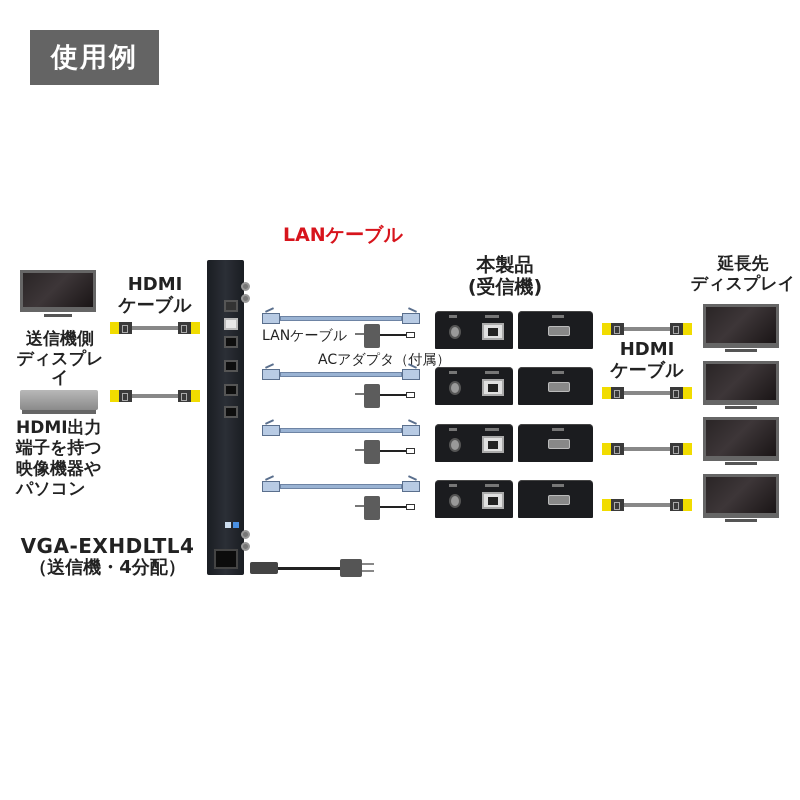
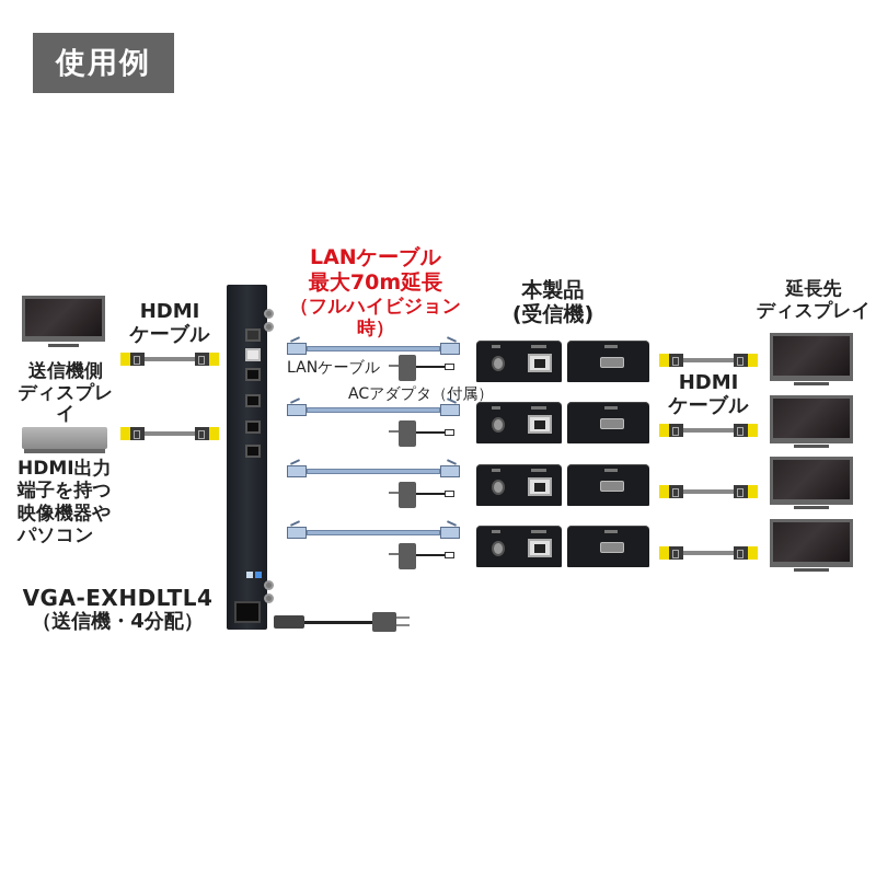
  使用例
  送信機側
  ディスプレイ
  HDMI
  ケーブル
  HDMI出力
  端子を持つ
  映像機器や
  パソコン
  VGA-EXHDLTL4
  （送信機・4分配）
  LANケーブル
+ 最大70m延長
+ （フルハイビジョン時）
  LANケーブル
  ACアダプタ（付属）
  本製品
  (受信機)
  HDMI
  ケーブル
  延長先
  ディスプレイ
